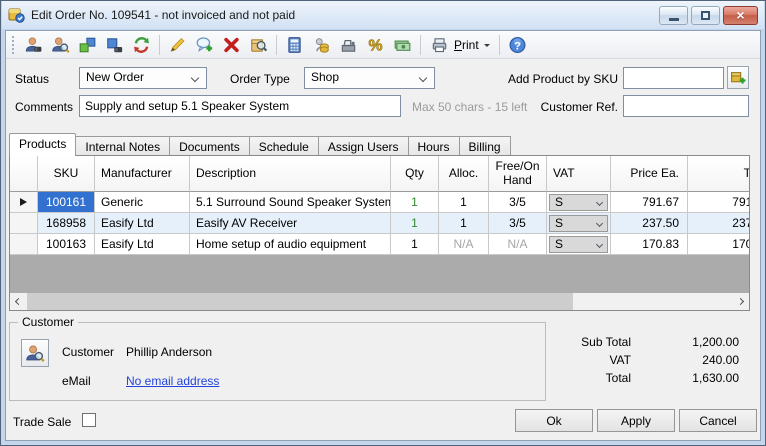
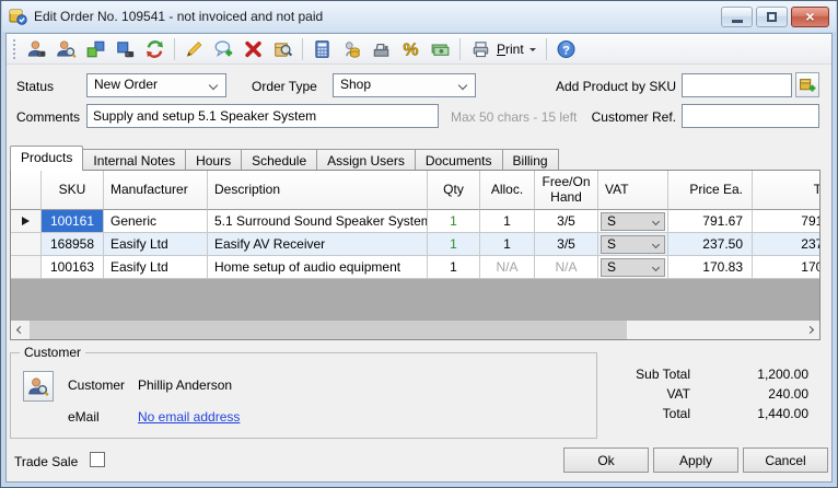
  Edit Order No. 109541 - not invoiced and not paid
  ×
  %
  Print
  ?
  Status
  New Order
  Order Type
  Shop
  Add Product by SKU
  Comments
  Supply and setup 5.1 Speaker System
  Max 50 chars - 15 left
  Customer Ref.
  Products
  Internal Notes
- Documents
+ Hours
  Schedule
  Assign Users
- Hours
+ Documents
  Billing
  SKU
  Manufacturer
  Description
  Qty
  Alloc.
  Free/On Hand
  VAT
  Price Ea.
  100161
  Generic
  5.1 Surround Sound Speaker System
  1
  1
  3/5
  S
  791.67
  168958
  Easify Ltd
  Easify AV Receiver
  1
  1
  3/5
  S
  237.50
  100163
  Easify Ltd
  Home setup of audio equipment
  1
  N/A
  N/A
  S
  170.83
  Customer
  Customer
  Phillip Anderson
  eMail
  No email address
  Sub Total
  1,200.00
  VAT
  240.00
  Total
- 1,630.00
+ 1,440.00
  Trade Sale
  Ok
  Apply
  Cancel
